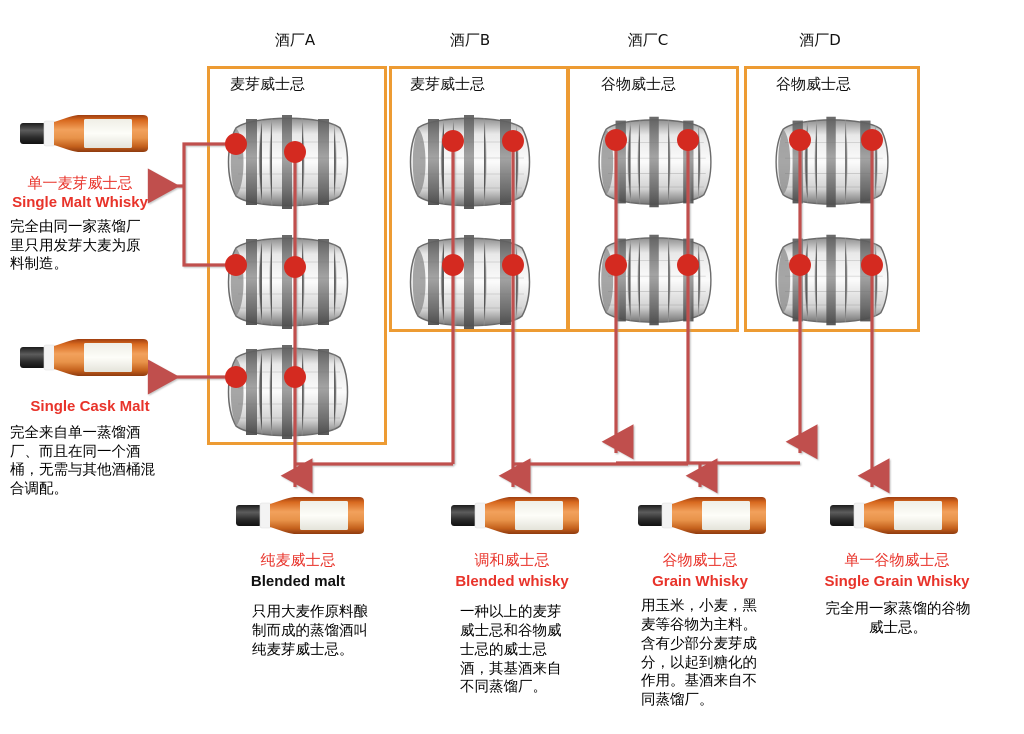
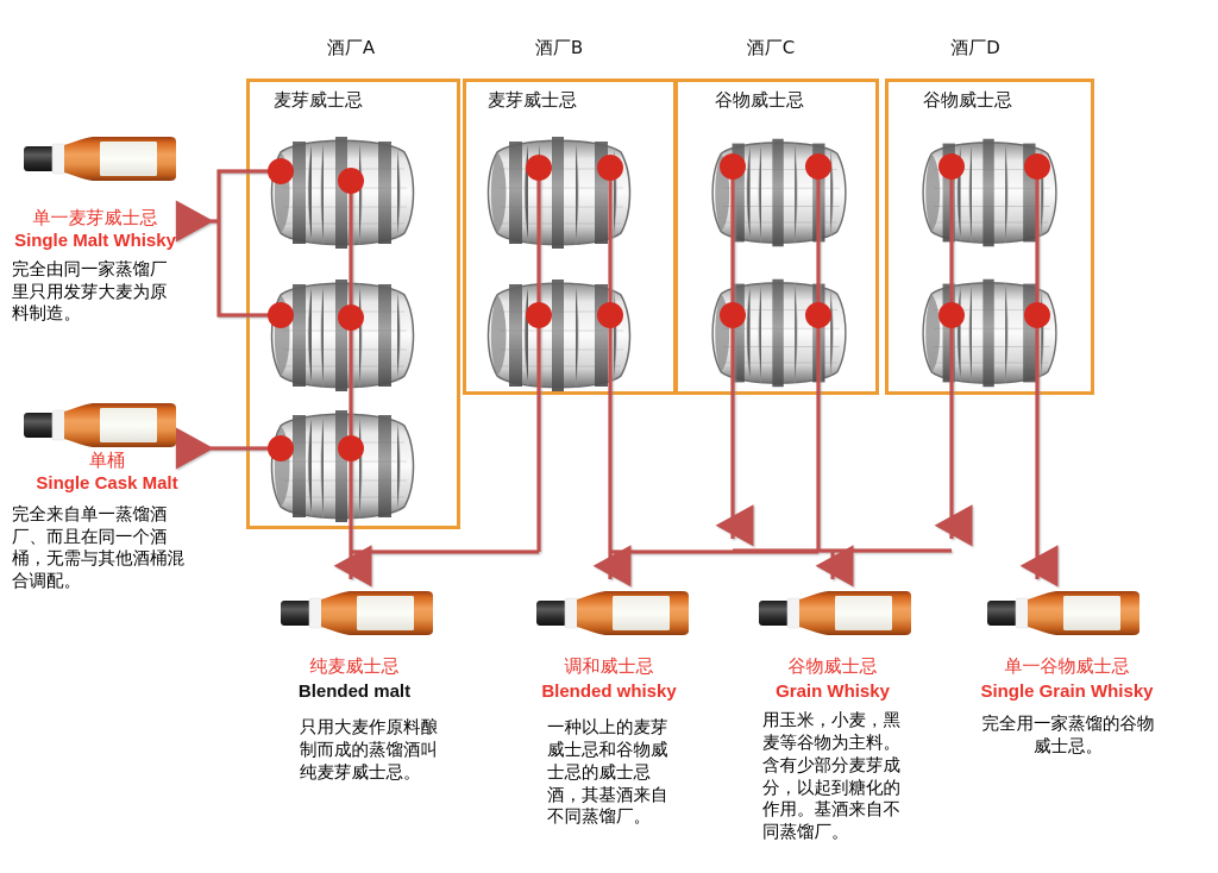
  酒厂A
  酒厂B
  酒厂C
  酒厂D
  麦芽威士忌
  麦芽威士忌
  谷物威士忌
  谷物威士忌
  单一麦芽威士忌
  Single Malt Whisky
  完全由同一家蒸馏厂里只用发芽大麦为原料制造。
+ 单桶
  Single Cask Malt
  完全来自单一蒸馏酒厂、而且在同一个酒桶，无需与其他酒桶混合调配。
  纯麦威士忌
  Blended malt
  只用大麦作原料酿制而成的蒸馏酒叫纯麦芽威士忌。
  调和威士忌
  Blended whisky
  一种以上的麦芽威士忌和谷物威士忌的威士忌酒，其基酒来自不同蒸馏厂。
  谷物威士忌
  Grain Whisky
  用玉米，小麦，黑麦等谷物为主料。含有少部分麦芽成分，以起到糖化的作用。基酒来自不同蒸馏厂。
  单一谷物威士忌
  Single Grain Whisky
  完全用一家蒸馏的谷物威士忌。
